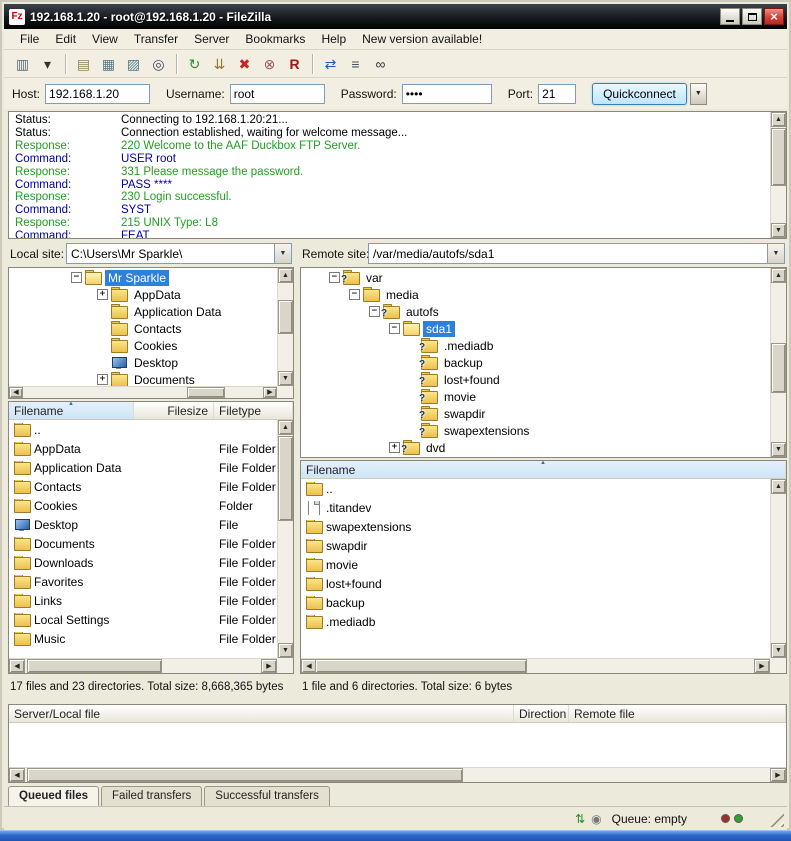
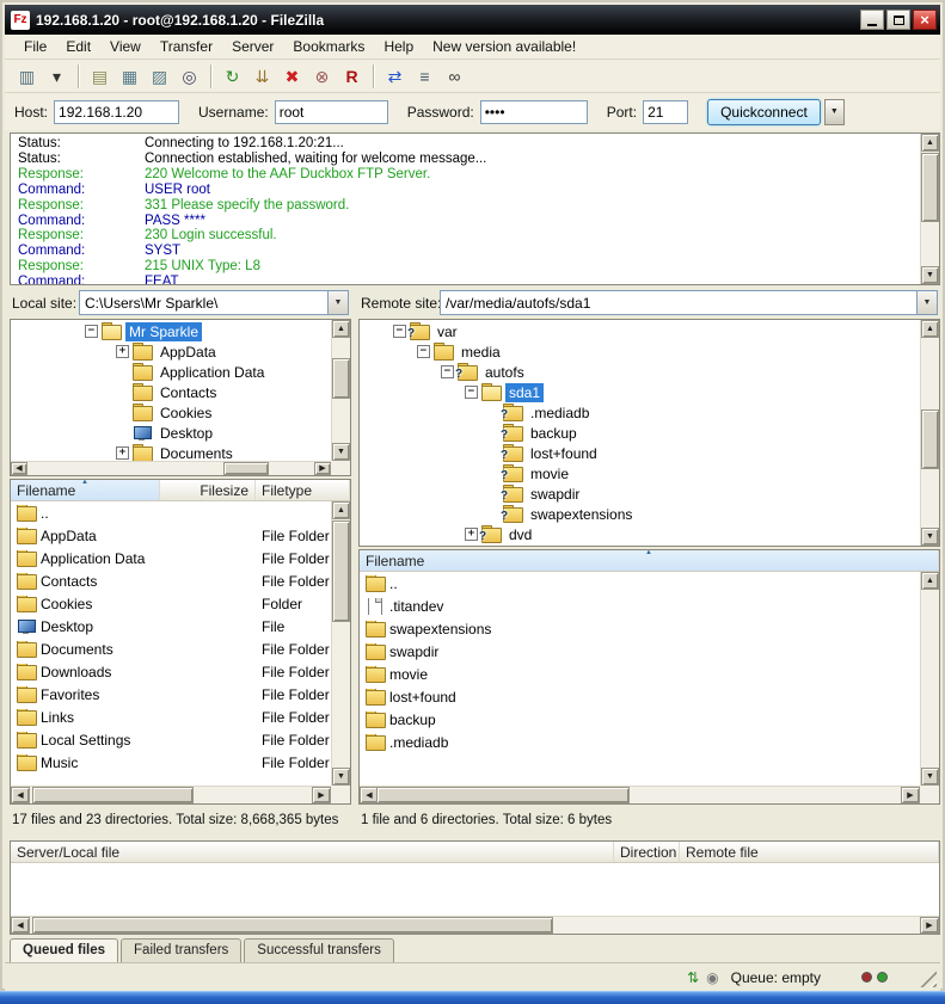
  Fz
  192.168.1.20 - root@192.168.1.20 - FileZilla
  ×
  File
  Edit
  View
  Transfer
  Server
  Bookmarks
  Help
  New version available!
  ▥
  ▾
  ▤
  ▦
  ▨
  ◎
  ↻
  ⇊
  ✖
  ⊗
  R
  ⇄
  ≡
  ∞
  Host:
  192.168.1.20
  Username:
  root
  Password:
  ••••
  Port:
  21
  Quickconnect
  Status:
  Connecting to 192.168.1.20:21...
  Status:
  Connection established, waiting for welcome message...
  Response:
  220 Welcome to the AAF Duckbox FTP Server.
  Command:
  USER root
  Response:
- 331 Please message the password.
+ 331 Please specify the password.
  Command:
  PASS ****
  Response:
  230 Login successful.
  Command:
  SYST
  Response:
  215 UNIX Type: L8
  Command:
  FEAT
  Local site:
  C:\Users\Mr Sparkle\
  Remote site
  /var/media/autofs/sda1
  −
  Mr Sparkle
  +
  AppData
  Application Data
  Contacts
  Cookies
  Desktop
  +
  Documents
  −
  ?
  var
  −
  media
  −
  ?
  autofs
  −
  sda1
  ?
  .mediadb
  ?
  backup
  ?
  lost+found
  ?
  movie
  ?
  swapdir
  ?
  swapextensions
  +
  ?
  dvd
  Filename
  Filesize
  Filetype
  ..
  AppData
  File Folder
  Application Data
  File Folder
  Contacts
  File Folder
  Cookies
  Folder
  Desktop
  File
  Documents
  File Folder
  Downloads
  File Folder
  Favorites
  File Folder
  Links
  File Folder
  Local Settings
  File Folder
  Music
  File Folder
  Filename
  ..
  .titandev
  swapextensions
  swapdir
  movie
  lost+found
  backup
  .mediadb
  17 files and 23 directories. Total size: 8,668,365 bytes
  1 file and 6 directories. Total size: 6 bytes
  Server/Local file
  Direction
  Remote file
  Queued files
  Failed transfers
  Successful transfers
  ⇅ ◉
  Queue: empty
